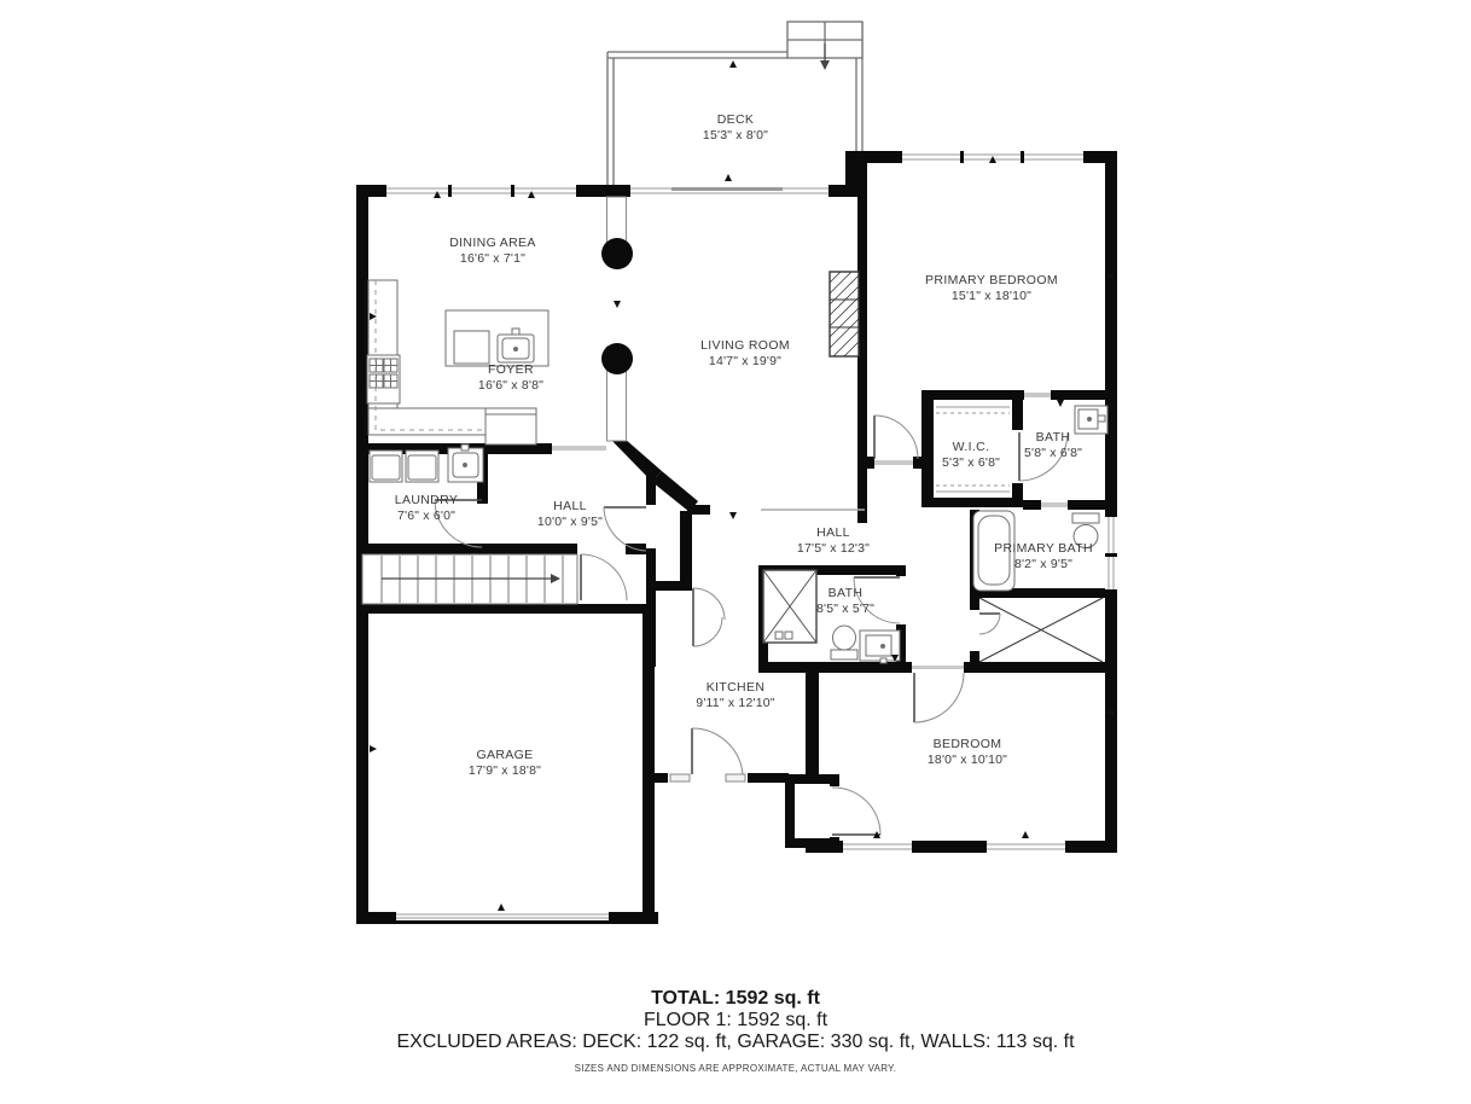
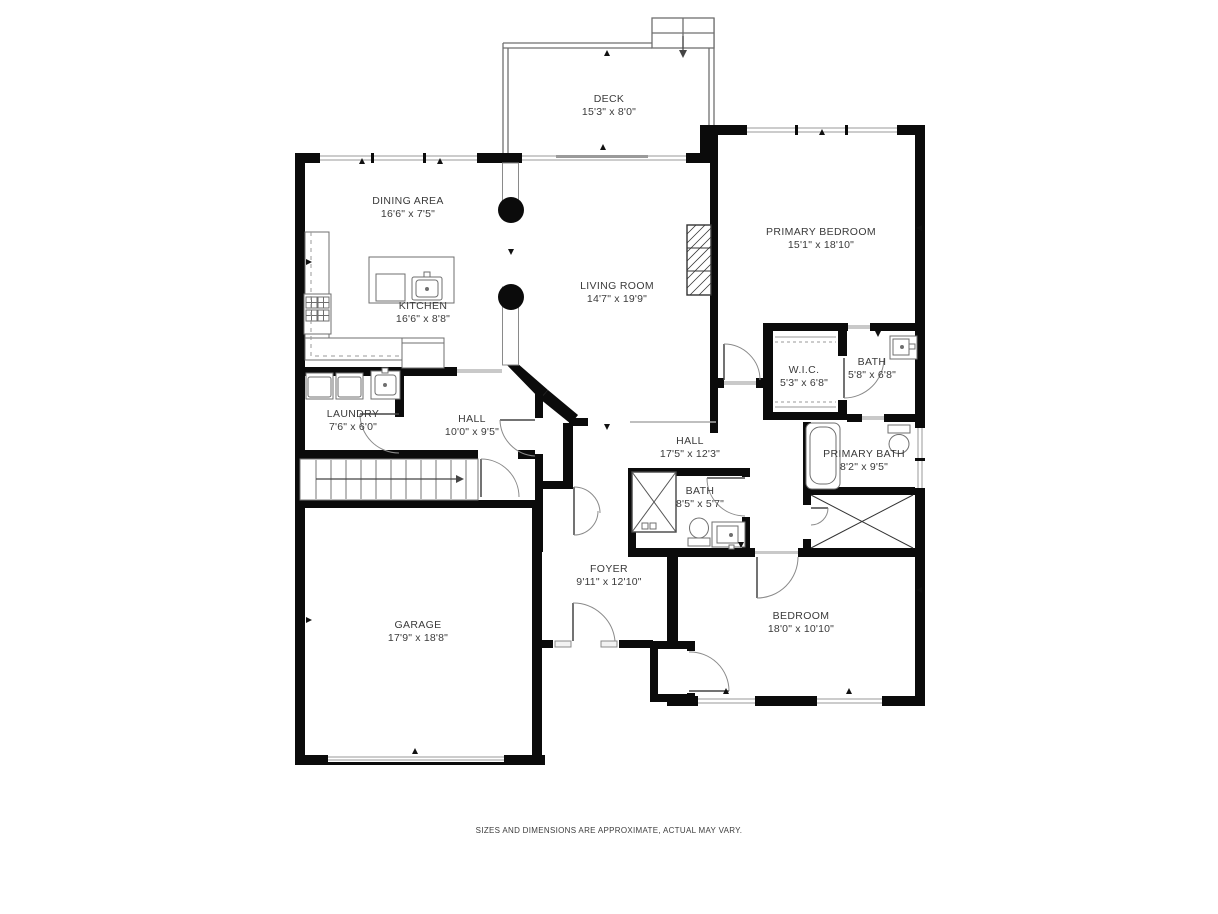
  DECK
  15'3" x 8'0"
  DINING AREA
- 16'6" x 7'1"
+ 16'6" x 7'5"
- FOYER
+ KITCHEN
  16'6" x 8'8"
  LIVING ROOM
  14'7" x 19'9"
  PRIMARY BEDROOM
  15'1" x 18'10"
  W.I.C.
  5'3" x 6'8"
  BATH
  5'8" x 6'8"
  LAUNDRY
  7'6" x 6'0"
  HALL
  10'0" x 9'5"
  HALL
  17'5" x 12'3"
  PRIMARY BATH
  8'2" x 9'5"
  BATH
  8'5" x 5'7"
- KITCHEN
+ FOYER
  9'11" x 12'10"
  GARAGE
  17'9" x 18'8"
  BEDROOM
  18'0" x 10'10"
- TOTAL: 1592 sq. ft
- FLOOR 1: 1592 sq. ft
- EXCLUDED AREAS: DECK: 122 sq. ft, GARAGE: 330 sq. ft, WALLS: 113 sq. ft
  SIZES AND DIMENSIONS ARE APPROXIMATE, ACTUAL MAY VARY.
